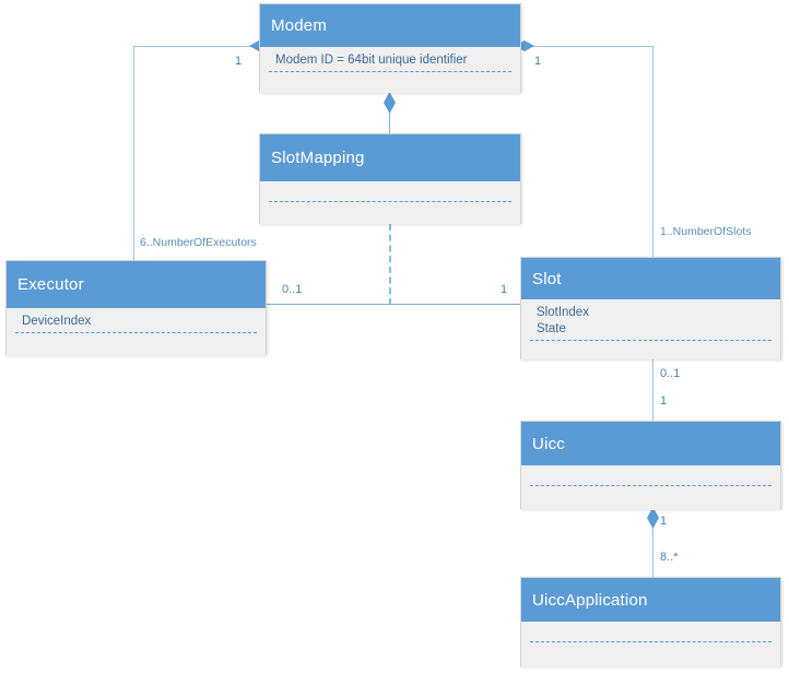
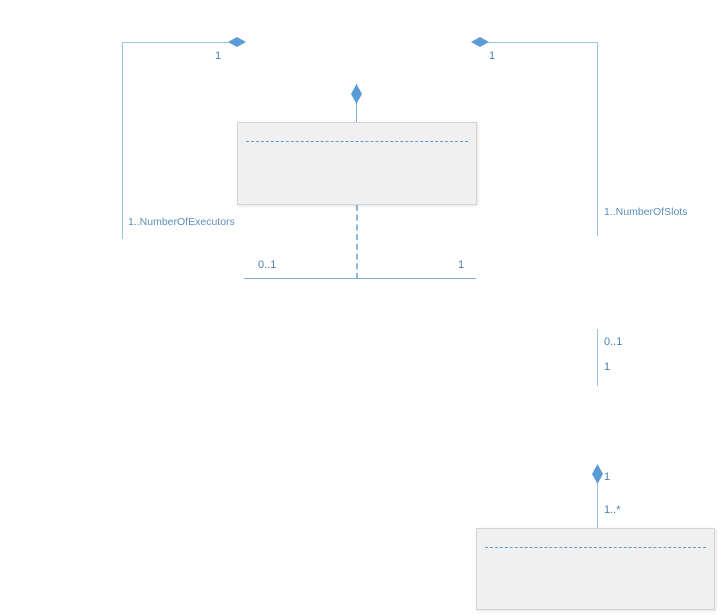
  1
- 6..NumberOfExecutors
+ 1..NumberOfExecutors
  1
  1..NumberOfSlots
  0..1
  1
  0..1
  1
  1
- 8..*
+ 1..*
- Modem
- Modem ID = 64bit unique identifier
- SlotMapping
- Executor
- DeviceIndex
- Slot
- SlotIndex
- State
- Uicc
- UiccApplication
